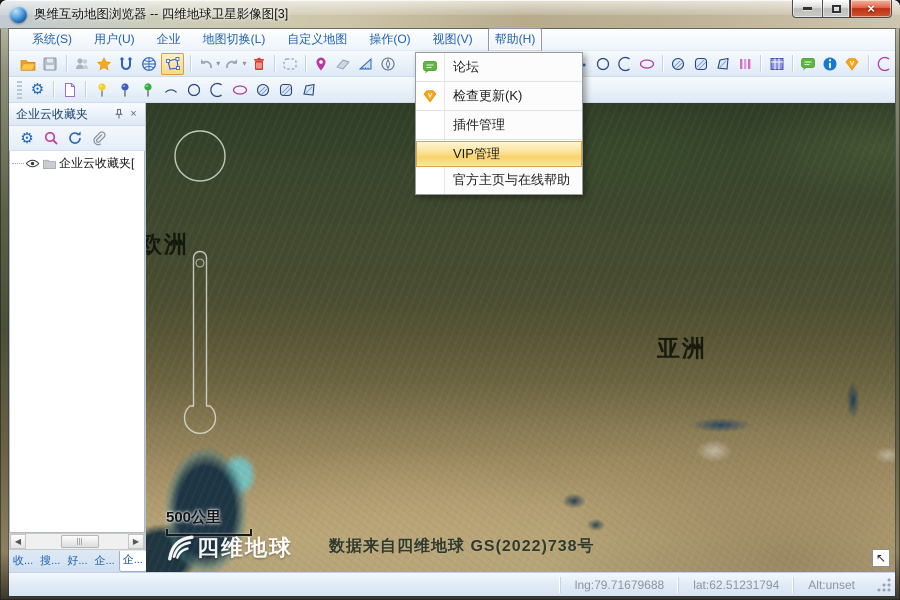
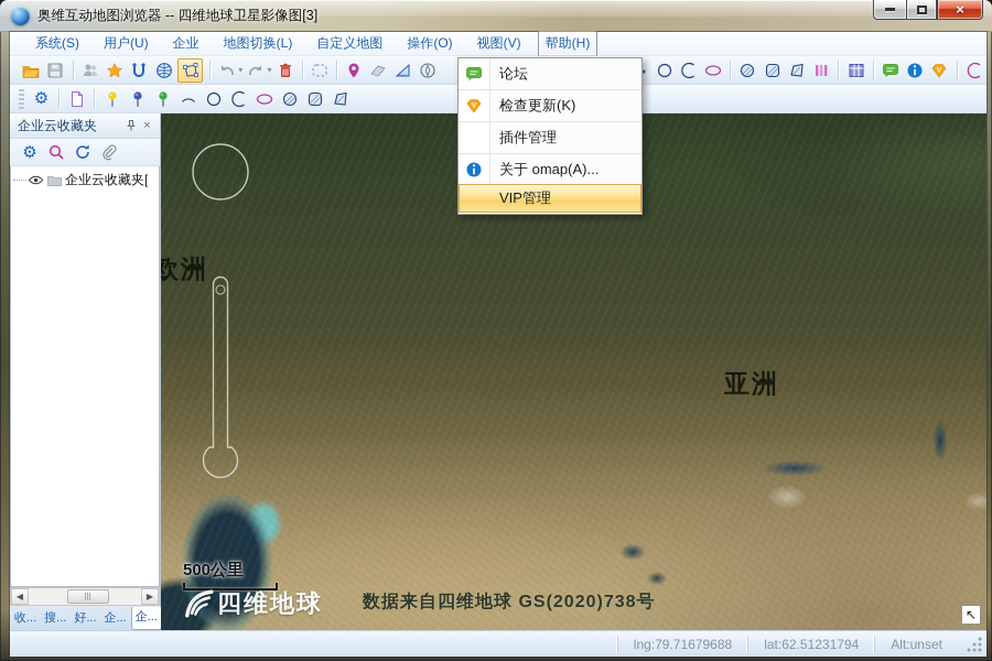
  奥维互动地图浏览器 -- 四维地球卫星影像图[3]
  ×
  系统(S)
  用户(U)
  企业
  地图切换(L)
  自定义地图
  操作(O)
  视图(V)
  帮助(H)
  ▾
  ▾
  ⚙
  企业云收藏夹
  ×
  ⚙
  企业云收藏夹[
  ◀
  ▶
  收...
  搜...
  好...
  企...
  企...
  欧洲
  亚洲
  500公里
  四维地球
- 数据来自四维地球 GS(2022)738号
+ 数据来自四维地球 GS(2020)738号
  ↖
  lng:79.71679688
  lat:62.51231794
  Alt:unset
  论坛
  检查更新(K)
  插件管理
+ 关于 omap(A)...
  VIP管理
- 官方主页与在线帮助
